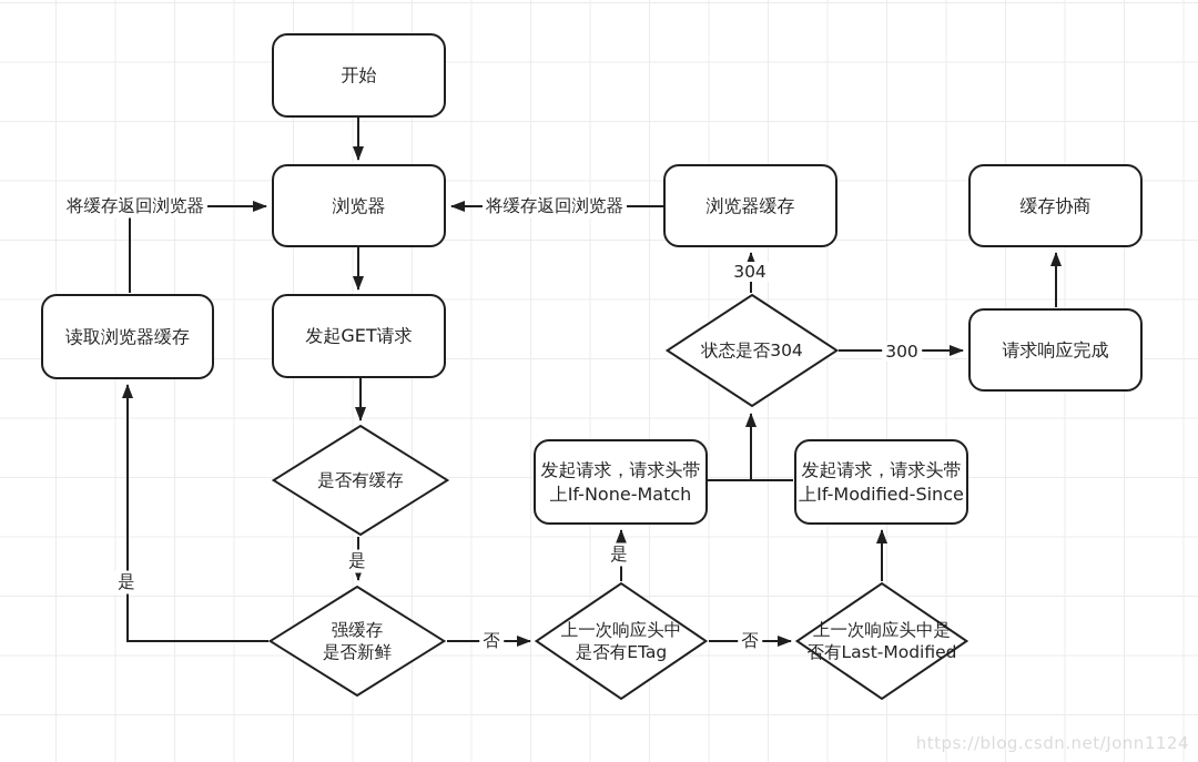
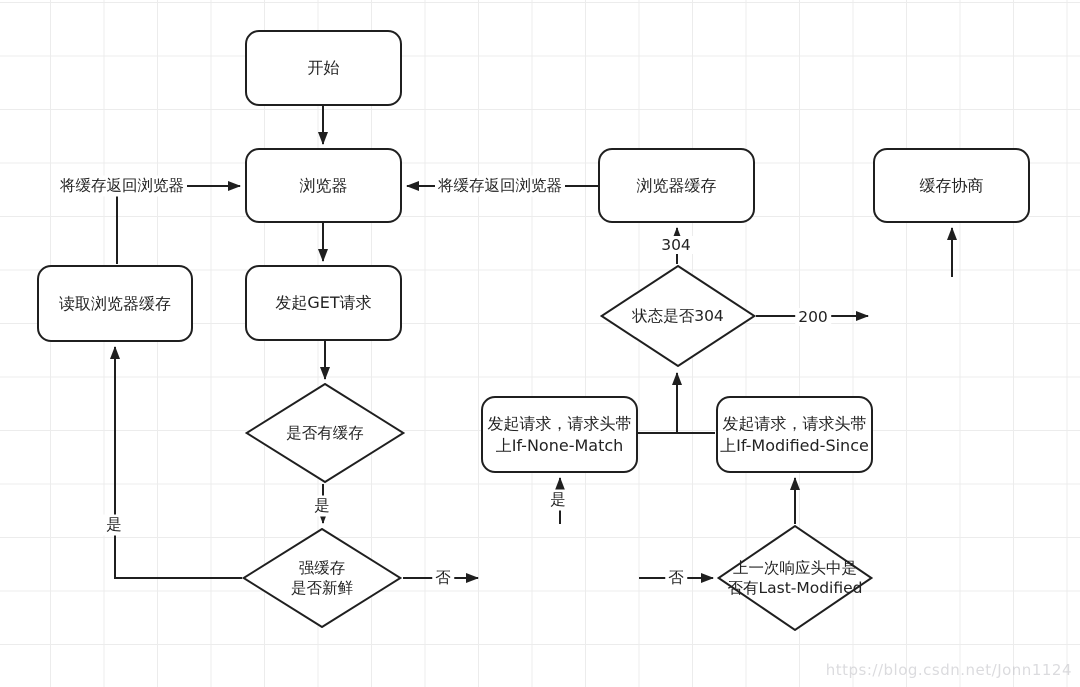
  开始
  浏览器
  发起GET请求
  读取浏览器缓存
  浏览器缓存
  缓存协商
- 请求响应完成
  发起请求，请求头带
  上If-None-Match
  发起请求，请求头带
  上If-Modified-Since
  是否有缓存
  强缓存
  是否新鲜
  状态是否304
- 上一次响应头中
- 是否有ETag
  上一次响应头中是
  否有Last-Modified
  将缓存返回浏览器
  将缓存返回浏览器
  304
- 300
+ 200
  是
  是
  是
  否
  否
  https://blog.csdn.net/Jonn1124
